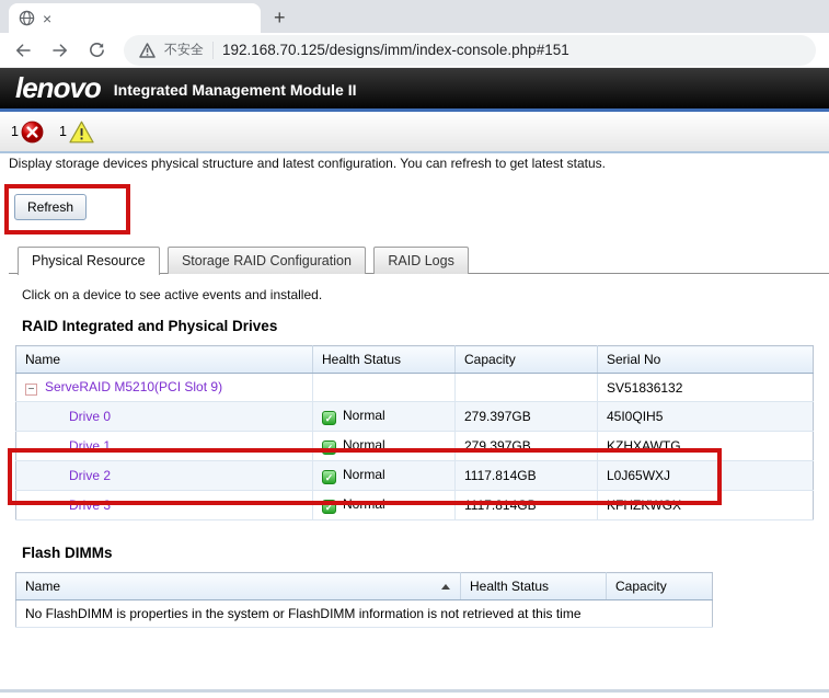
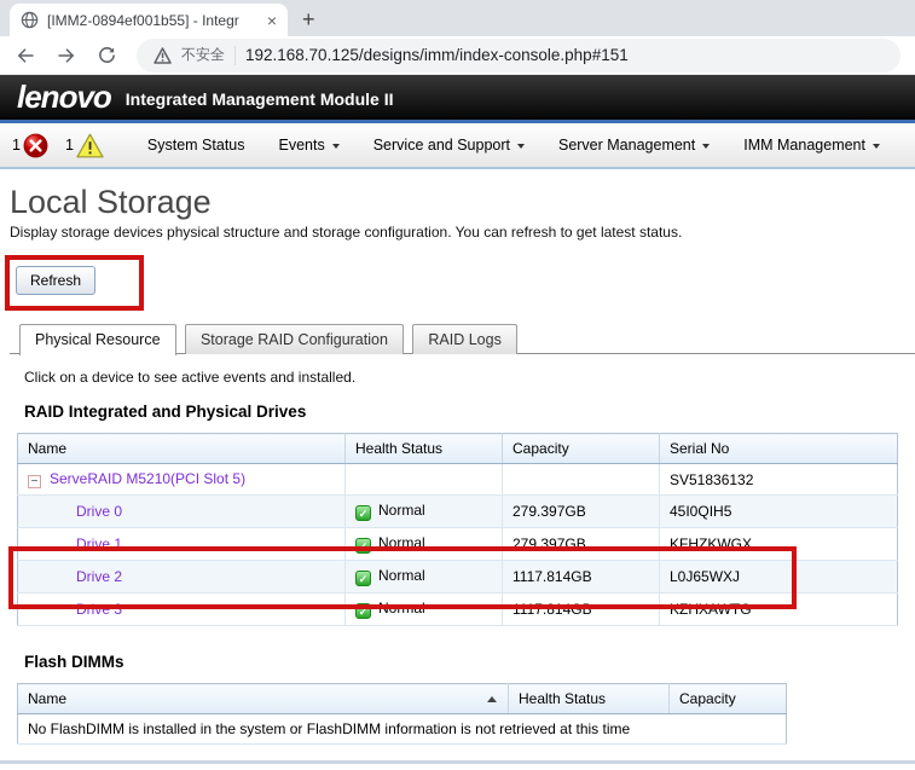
+ [IMM2-0894ef001b55] - Integr
  ×
  +
  不安全
  192.168.70.125/designs/imm/index-console.php#151
  lenovo
  Integrated Management Module II
  1
  1
+ System Status
+ Events
+ Service and Support
+ Server Management
+ IMM Management
+ Local Storage
- Display storage devices physical structure and latest configuration. You can refresh to get latest status.
+ Display storage devices physical structure and storage configuration. You can refresh to get latest status.
  Refresh
  Physical Resource Storage RAID Configuration RAID Logs
  Click on a device to see active events and installed.
  RAID Integrated and Physical Drives
  Name	Health Status	Capacity	Serial No
- − ServeRAID M5210(PCI Slot 9)			SV51836132
+ − ServeRAID M5210(PCI Slot 5)			SV51836132
  Drive 0	✓ Normal	279.397GB	45I0QIH5
- Drive 1	✓ Normal	279.397GB	KZHXAWTG
+ Drive 1	✓ Normal	279.397GB	KFHZKWGX
  Drive 2	✓ Normal	1117.814GB	L0J65WXJ
- Drive 3	✓ Normal	1117.814GB	KFHZKWGX
+ Drive 3	✓ Normal	1117.814GB	KZHXAWTG
  Flash DIMMs
  Name	Health Status	Capacity
- No FlashDIMM is properties in the system or FlashDIMM information is not retrieved at this time
+ No FlashDIMM is installed in the system or FlashDIMM information is not retrieved at this time
